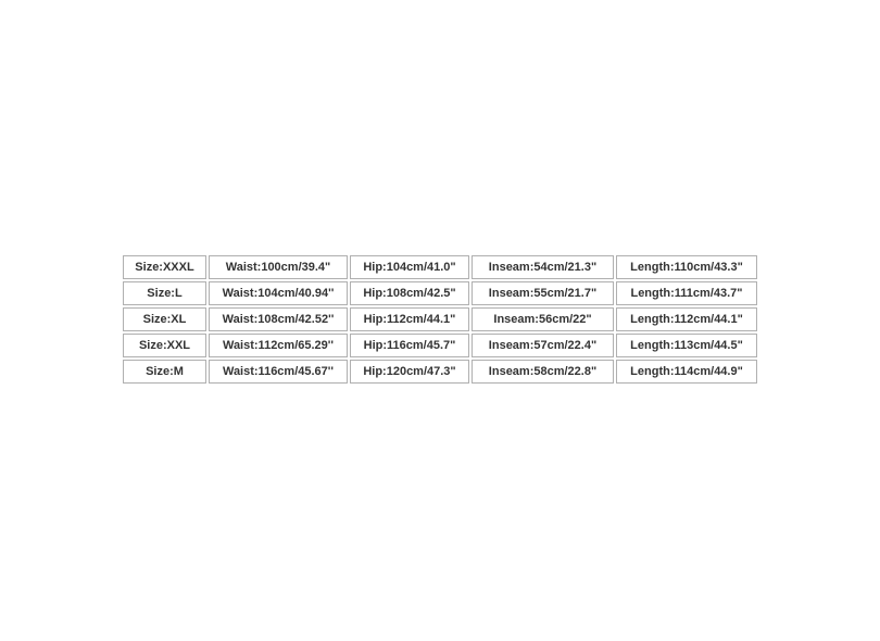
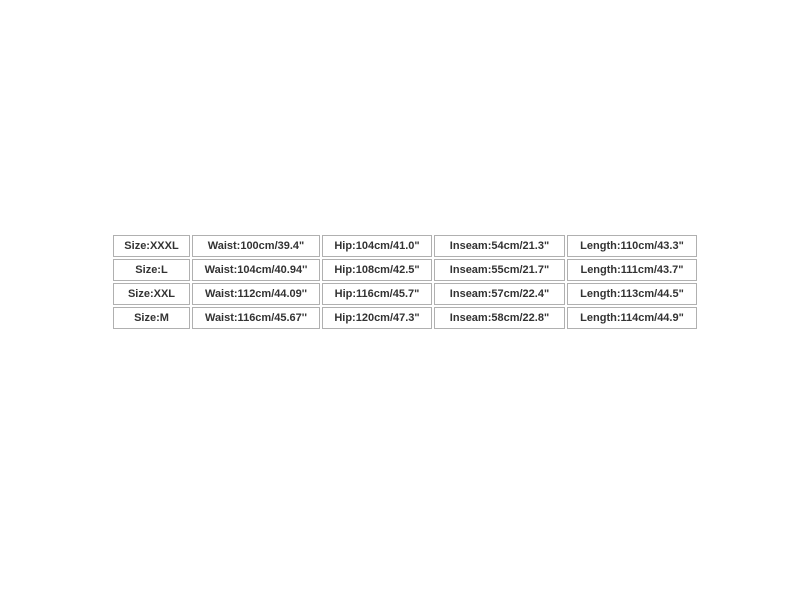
  Size:XXXL	Waist:100cm/39.4"	Hip:104cm/41.0"	Inseam:54cm/21.3"	Length:110cm/43.3"
  Size:L	Waist:104cm/40.94''	Hip:108cm/42.5"	Inseam:55cm/21.7"	Length:111cm/43.7"
- Size:XL	Waist:108cm/42.52''	Hip:112cm/44.1"	Inseam:56cm/22"	Length:112cm/44.1"
- Size:XXL	Waist:112cm/65.29''	Hip:116cm/45.7"	Inseam:57cm/22.4"	Length:113cm/44.5"
+ Size:XXL	Waist:112cm/44.09''	Hip:116cm/45.7"	Inseam:57cm/22.4"	Length:113cm/44.5"
  Size:M	Waist:116cm/45.67''	Hip:120cm/47.3"	Inseam:58cm/22.8"	Length:114cm/44.9"
